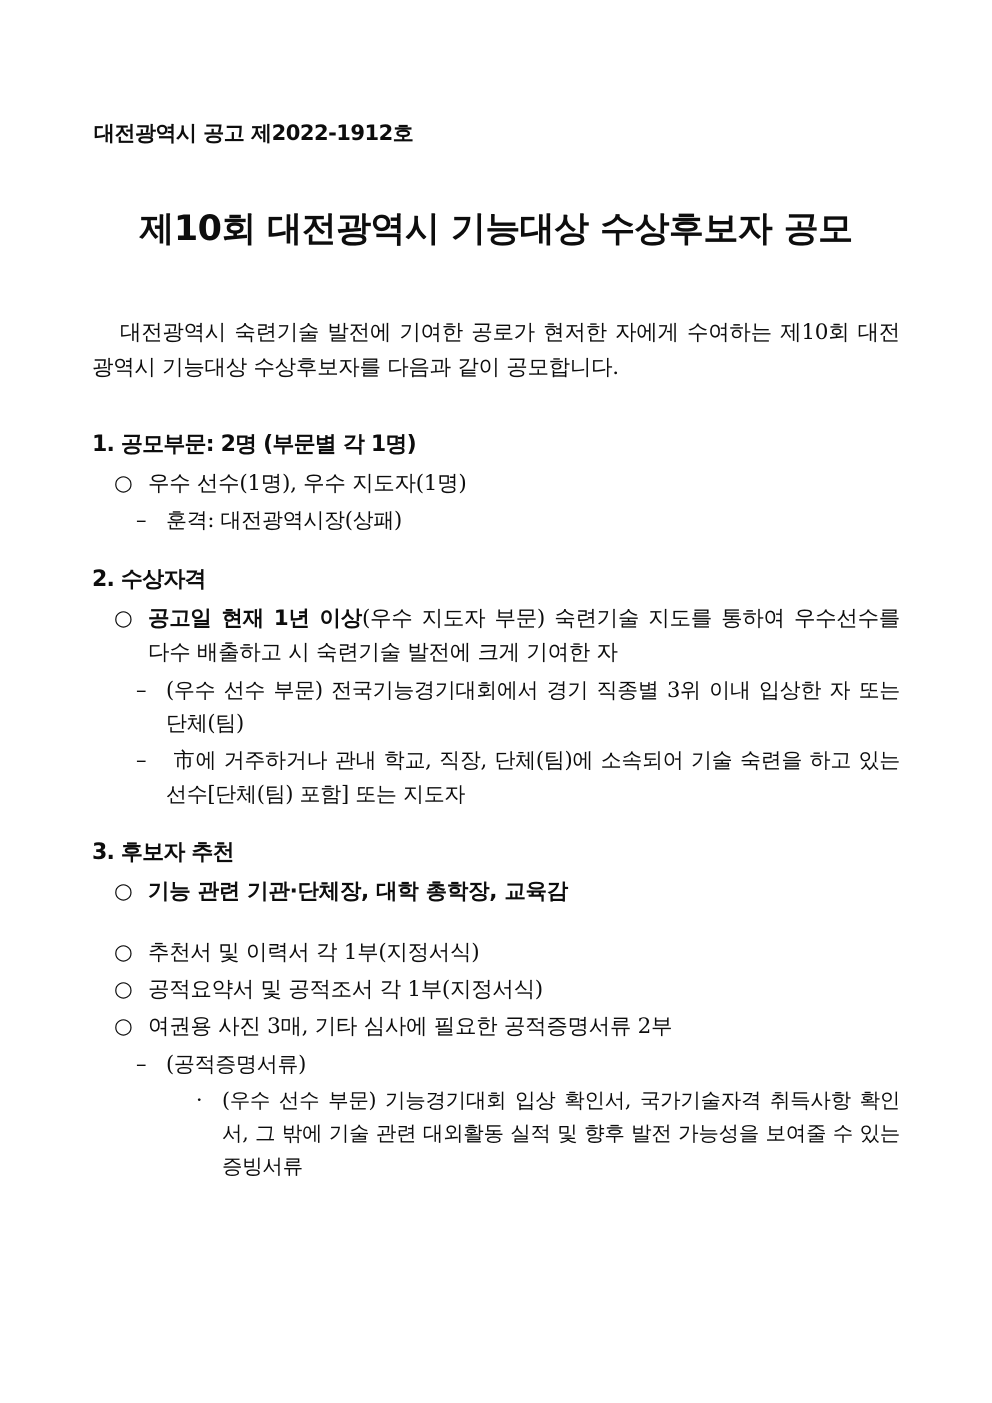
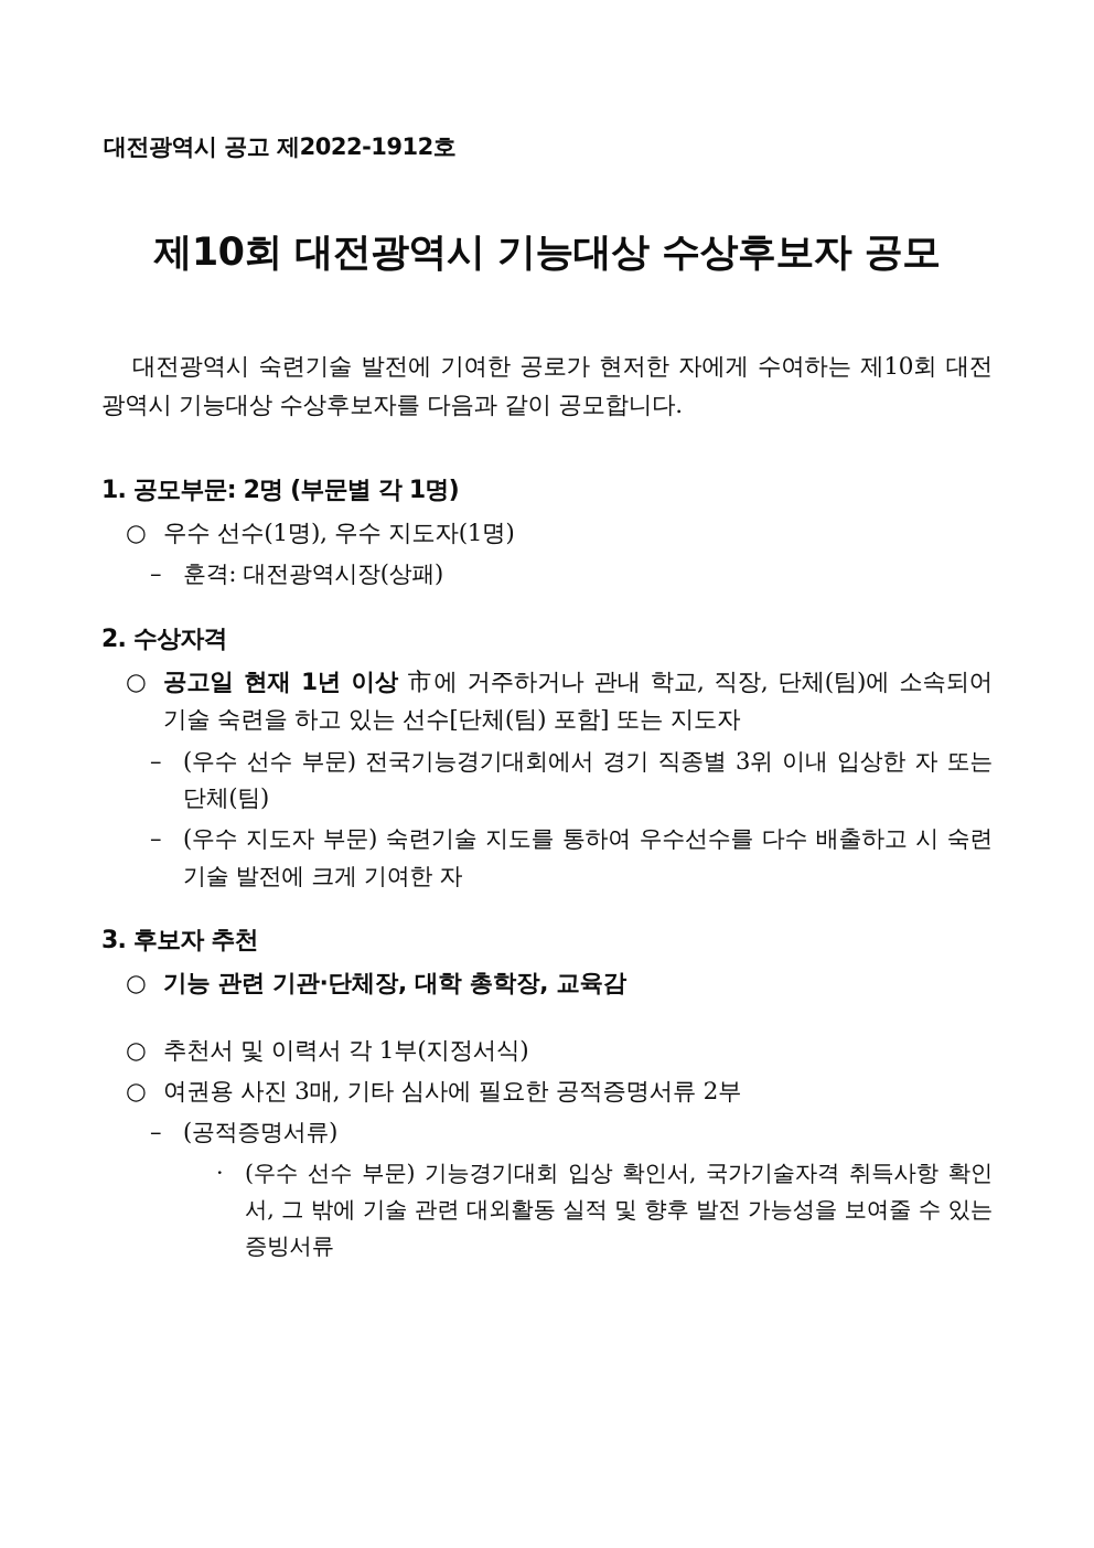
  대전광역시 공고 제2022-1912호
  제10회 대전광역시 기능대상 수상후보자 공모
  대전광역시 숙련기술 발전에 기여한 공로가 현저한 자에게 수여하는 제10회 대전광역시 기능대상 수상후보자를 다음과 같이 공모합니다.
  1. 공모부문: 2명 (부문별 각 1명)
  ○ 우수 선수(1명), 우수 지도자(1명)
  – 훈격: 대전광역시장(상패)
  2. 수상자격
- ○ 공고일 현재 1년 이상(우수 지도자 부문) 숙련기술 지도를 통하여 우수선수를 다수 배출하고 시 숙련기술 발전에 크게 기여한 자
+ ○ 공고일 현재 1년 이상 市에 거주하거나 관내 학교, 직장, 단체(팀)에 소속되어 기술 숙련을 하고 있는 선수[단체(팀) 포함] 또는 지도자
  – (우수 선수 부문) 전국기능경기대회에서 경기 직종별 3위 이내 입상한 자 또는 단체(팀)
- – 市에 거주하거나 관내 학교, 직장, 단체(팀)에 소속되어 기술 숙련을 하고 있는 선수[단체(팀) 포함] 또는 지도자
+ – (우수 지도자 부문) 숙련기술 지도를 통하여 우수선수를 다수 배출하고 시 숙련기술 발전에 크게 기여한 자
  3. 후보자 추천
  ○ 기능 관련 기관·단체장, 대학 총학장, 교육감
  ○ 추천서 및 이력서 각 1부(지정서식)
- ○ 공적요약서 및 공적조서 각 1부(지정서식)
  ○ 여권용 사진 3매, 기타 심사에 필요한 공적증명서류 2부
  – (공적증명서류)
  · (우수 선수 부문) 기능경기대회 입상 확인서, 국가기술자격 취득사항 확인서, 그 밖에 기술 관련 대외활동 실적 및 향후 발전 가능성을 보여줄 수 있는 증빙서류
